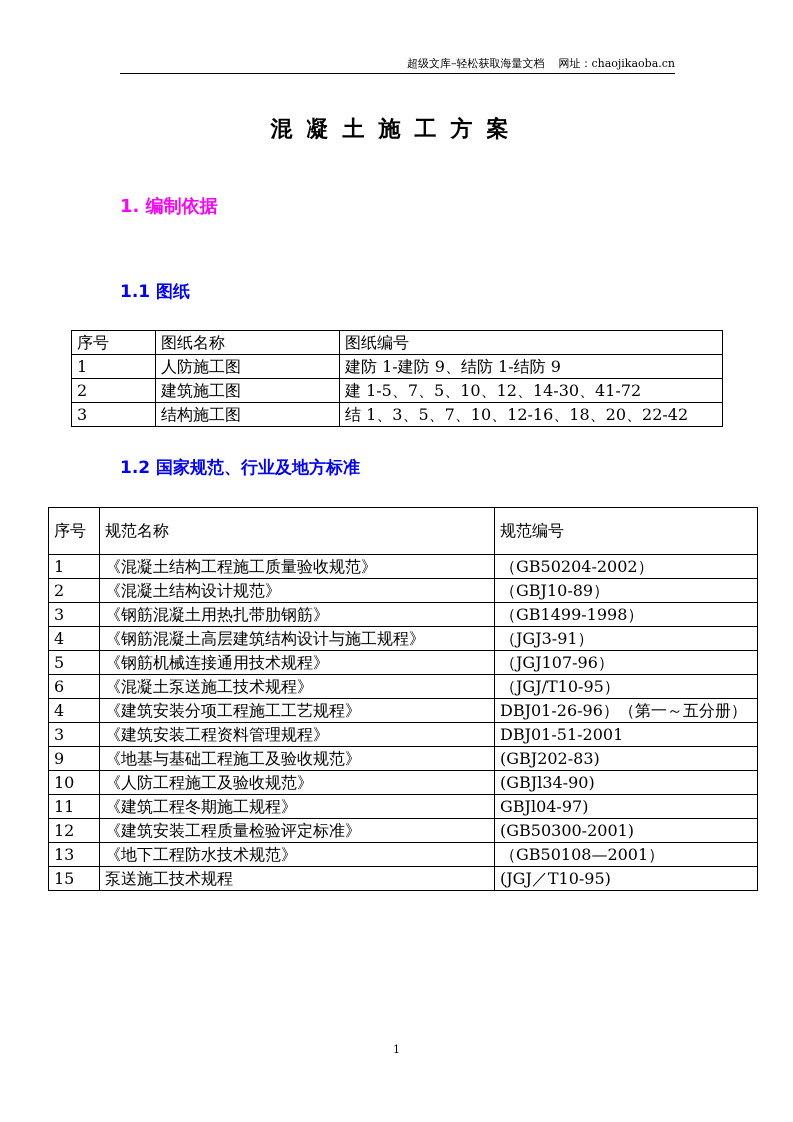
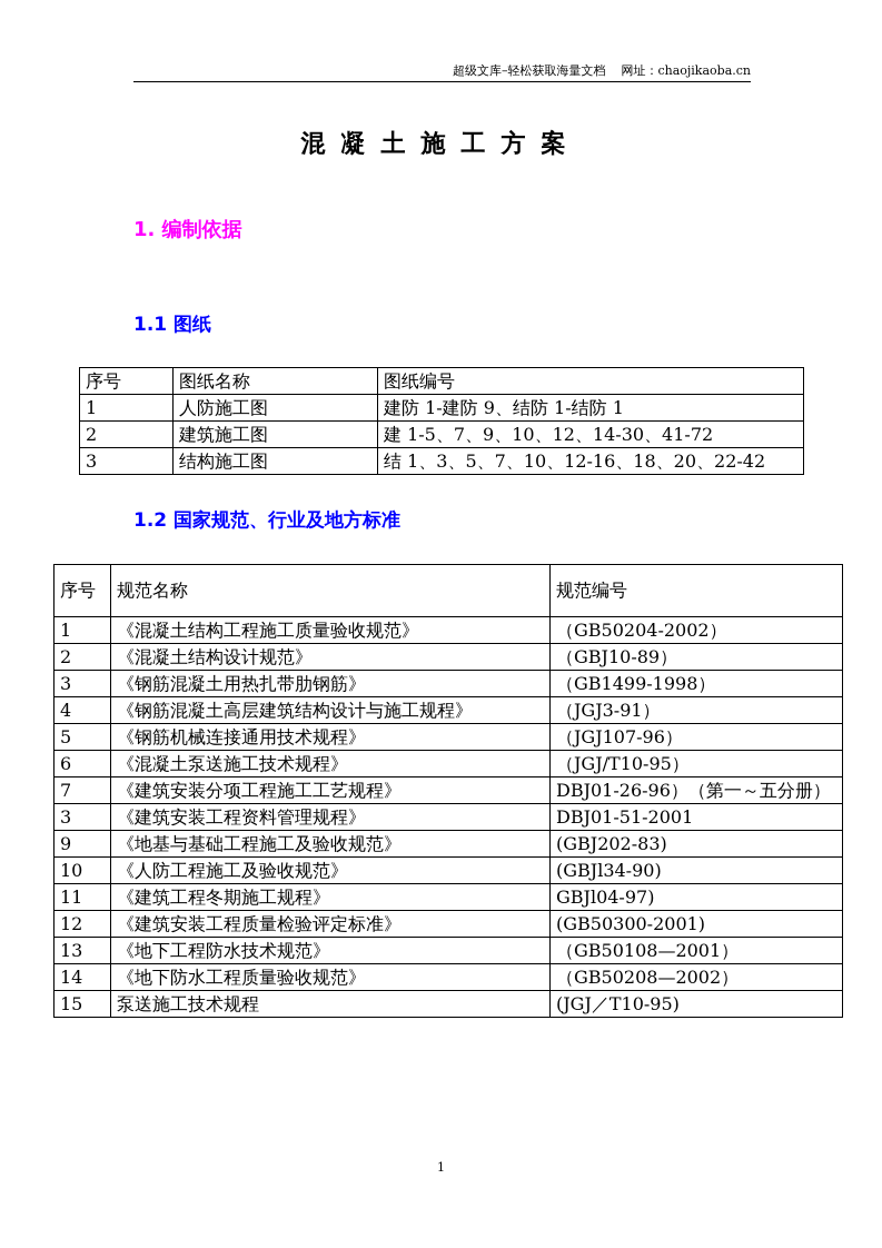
  超级文库–轻松获取海量文档 网址：chaojikaoba.cn
  混凝土施工方案
  1. 编制依据
  1.1 图纸
  序号	图纸名称	图纸编号
- 1	人防施工图	建防 1-建防 9、结防 1-结防 9
+ 1	人防施工图	建防 1-建防 9、结防 1-结防 1
- 2	建筑施工图	建 1-5、7、5、10、12、14-30、41-72
+ 2	建筑施工图	建 1-5、7、9、10、12、14-30、41-72
  3	结构施工图	结 1、3、5、7、10、12-16、18、20、22-42
  1.2 国家规范、行业及地方标准
  序号	规范名称	规范编号
  1	《混凝土结构工程施工质量验收规范》	（GB50204-2002）
  2	《混凝土结构设计规范》	（GBJ10-89）
  3	《钢筋混凝土用热扎带肋钢筋》	（GB1499-1998）
  4	《钢筋混凝土高层建筑结构设计与施工规程》	（JGJ3-91）
  5	《钢筋机械连接通用技术规程》	（JGJ107-96）
  6	《混凝土泵送施工技术规程》	（JGJ/T10-95）
- 4	《建筑安装分项工程施工工艺规程》	DBJ01-26-96）（第一～五分册）
+ 7	《建筑安装分项工程施工工艺规程》	DBJ01-26-96）（第一～五分册）
  3	《建筑安装工程资料管理规程》	DBJ01-51-2001
  9	《地基与基础工程施工及验收规范》	(GBJ202-83)
  10	《人防工程施工及验收规范》	(GBJl34-90)
  11	《建筑工程冬期施工规程》	GBJl04-97)
  12	《建筑安装工程质量检验评定标准》	(GB50300-2001)
  13	《地下工程防水技术规范》	（GB50108—2001）
+ 14	《地下防水工程质量验收规范》	（GB50208—2002）
  15	泵送施工技术规程	(JGJ／T10-95)
  1
